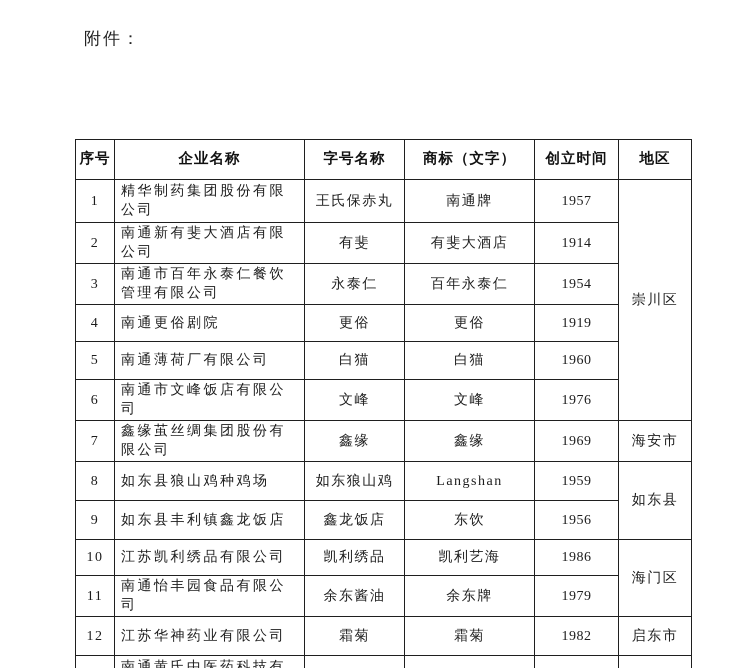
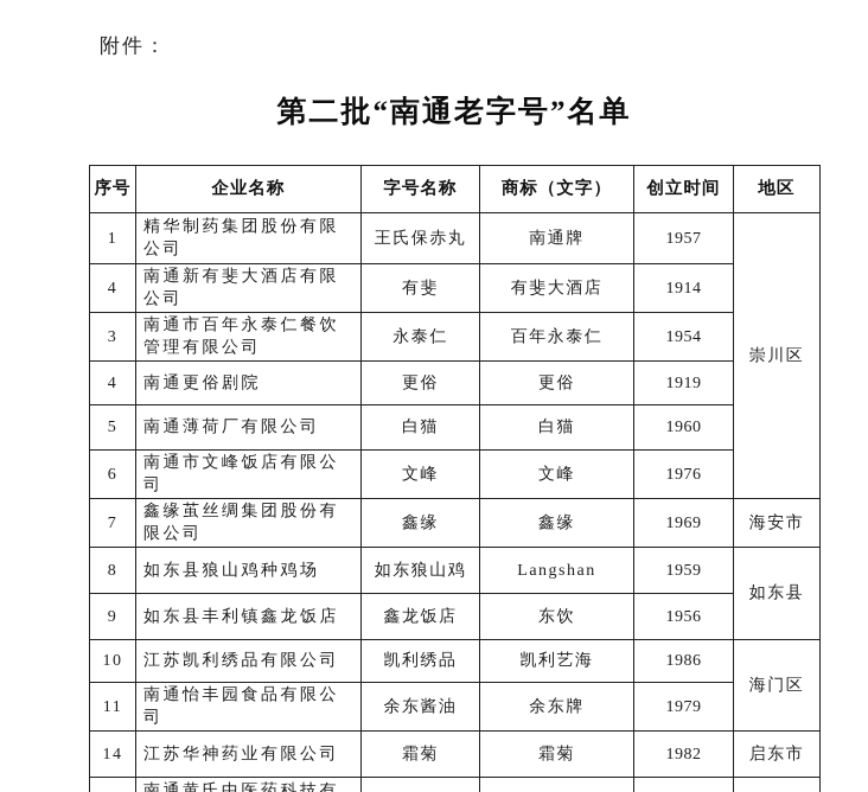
  附件：
+ 第二批“南通老字号”名单
  序号	企业名称	字号名称	商标（文字）	创立时间	地区
  1	精华制药集团股份有限公司	王氏保赤丸	南通牌	1957	崇川区
- 2	南通新有斐大酒店有限公司	有斐	有斐大酒店	1914
+ 4	南通新有斐大酒店有限公司	有斐	有斐大酒店	1914
  3	南通市百年永泰仁餐饮管理有限公司	永泰仁	百年永泰仁	1954
  4	南通更俗剧院	更俗	更俗	1919
  5	南通薄荷厂有限公司	白猫	白猫	1960
  6	南通市文峰饭店有限公司	文峰	文峰	1976
  7	鑫缘茧丝绸集团股份有限公司	鑫缘	鑫缘	1969	海安市
  8	如东县狼山鸡种鸡场	如东狼山鸡	Langshan	1959	如东县
  9	如东县丰利镇鑫龙饭店	鑫龙饭店	东饮	1956
  10	江苏凯利绣品有限公司	凯利绣品	凯利艺海	1986	海门区
  11	南通怡丰园食品有限公司	余东酱油	余东牌	1979
- 12	江苏华神药业有限公司	霜菊	霜菊	1982	启东市
+ 14	江苏华神药业有限公司	霜菊	霜菊	1982	启东市
  	南通黄氏中医药科技有
